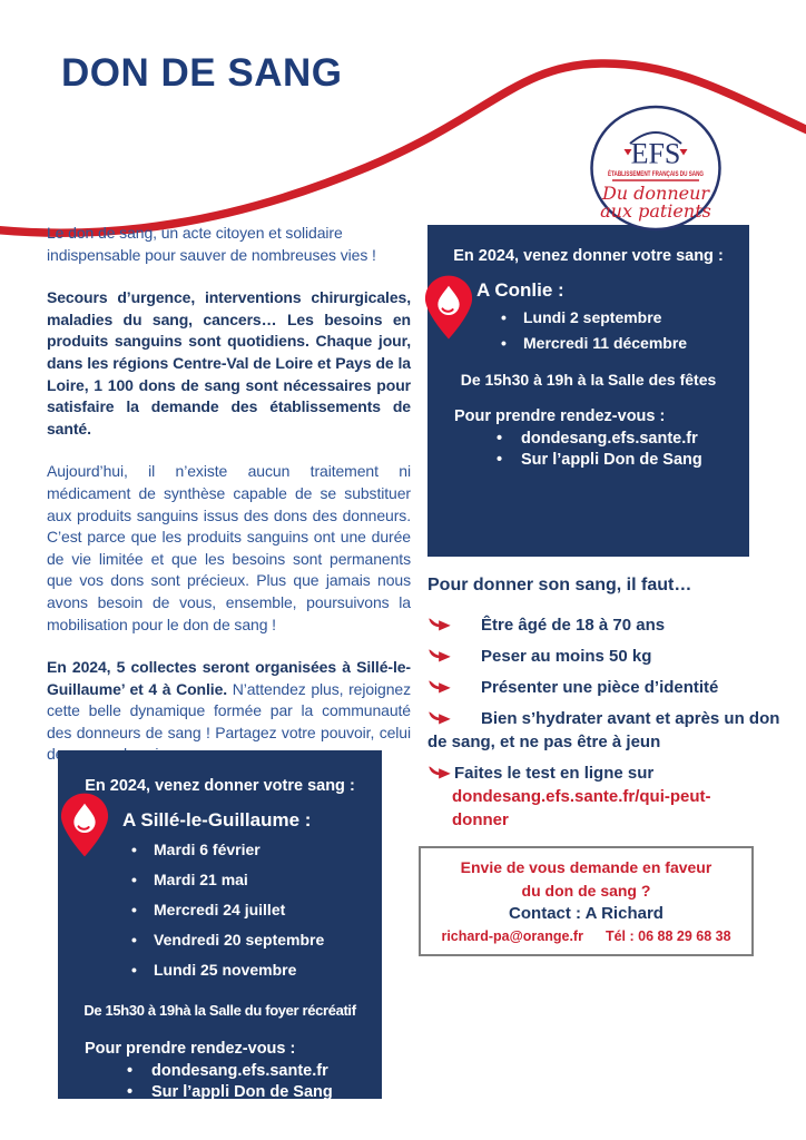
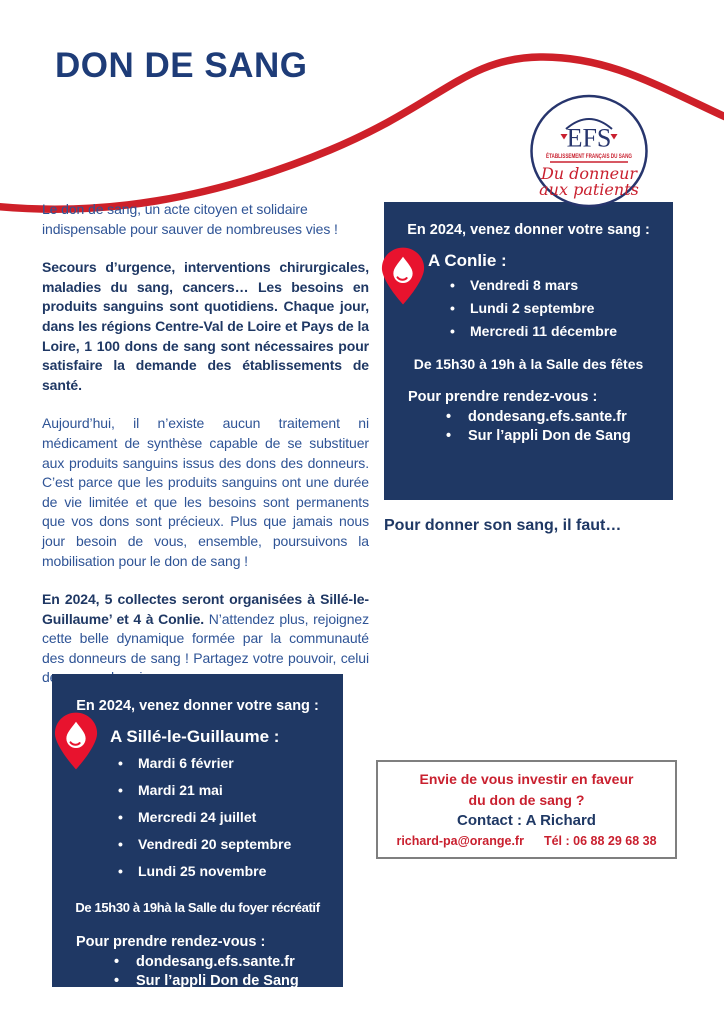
  DON DE SANG
  En 2024, venez donner votre sang :
  A Conlie :
+ Vendredi 8 mars
  Lundi 2 septembre
  Mercredi 11 décembre
  De 15h30 à 19h à la Salle des fêtes
  Pour prendre rendez-vous :
  dondesang.efs.sante.fr
  Sur l’appli Don de Sang
  EFS
  Du donneur
  aux patients
  Le don de sang, un acte citoyen et solidaire indispensable pour sauver de nombreuses vies !
  Secours d’urgence, interventions chirurgicales, maladies du sang, cancers… Les besoins en produits sanguins sont quotidiens. Chaque jour, dans les régions Centre-Val de Loire et Pays de la Loire, 1 100 dons de sang sont nécessaires pour satisfaire la demande des établissements de santé.
- Aujourd’hui, il n’existe aucun traitement ni médicament de synthèse capable de se substituer aux produits sanguins issus des dons des donneurs. C’est parce que les produits sanguins ont une durée de vie limitée et que les besoins sont permanents que vos dons sont précieux. Plus que jamais nous avons besoin de vous, ensemble, poursuivons la mobilisation pour le don de sang !
+ Aujourd’hui, il n’existe aucun traitement ni médicament de synthèse capable de se substituer aux produits sanguins issus des dons des donneurs. C’est parce que les produits sanguins ont une durée de vie limitée et que les besoins sont permanents que vos dons sont précieux. Plus que jamais nous jour besoin de vous, ensemble, poursuivons la mobilisation pour le don de sang !
  En 2024, 5 collectes seront organisées à Sillé-le-Guillaume’ et 4 à Conlie. N’attendez plus, rejoignez cette belle dynamique formée par la communauté des donneurs de sang ! Partagez votre pouvoir, celui d
  Pour donner son sang, il faut…
- Être âgé de 18 à 70 ans
- Peser au moins 50 kg
- Présenter une pièce d’identité
- Bien s’hydrater avant et après un don de sang, et ne pas être à jeun
- Faites le test en ligne sur
- dondesang.efs.sante.fr/qui-peut-donner
- Envie de vous demande en faveur
+ Envie de vous investir en faveur
  du don de sang ?
  Contact : A Richard
  richard-pa@orange.fr
  Tél : 06 88 29 68 38
  En 2024, venez donner votre sang :
  A Sillé-le-Guillaume :
  Mardi 6 février
  Mardi 21 mai
  Mercredi 24 juillet
  Vendredi 20 septembre
  Lundi 25 novembre
  De 15h30 à 19hà la Salle du foyer récréatif
  Pour prendre rendez-vous :
  dondesang.efs.sante.fr
  Sur l’appli Don de Sang
